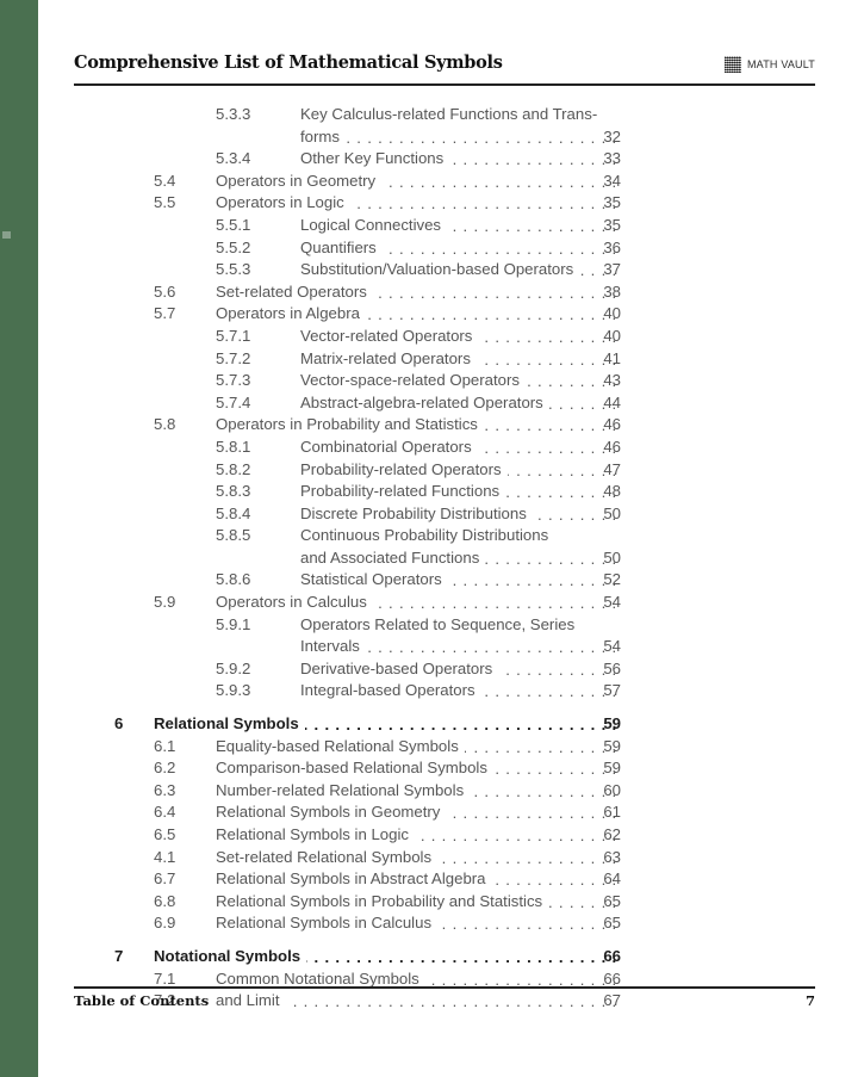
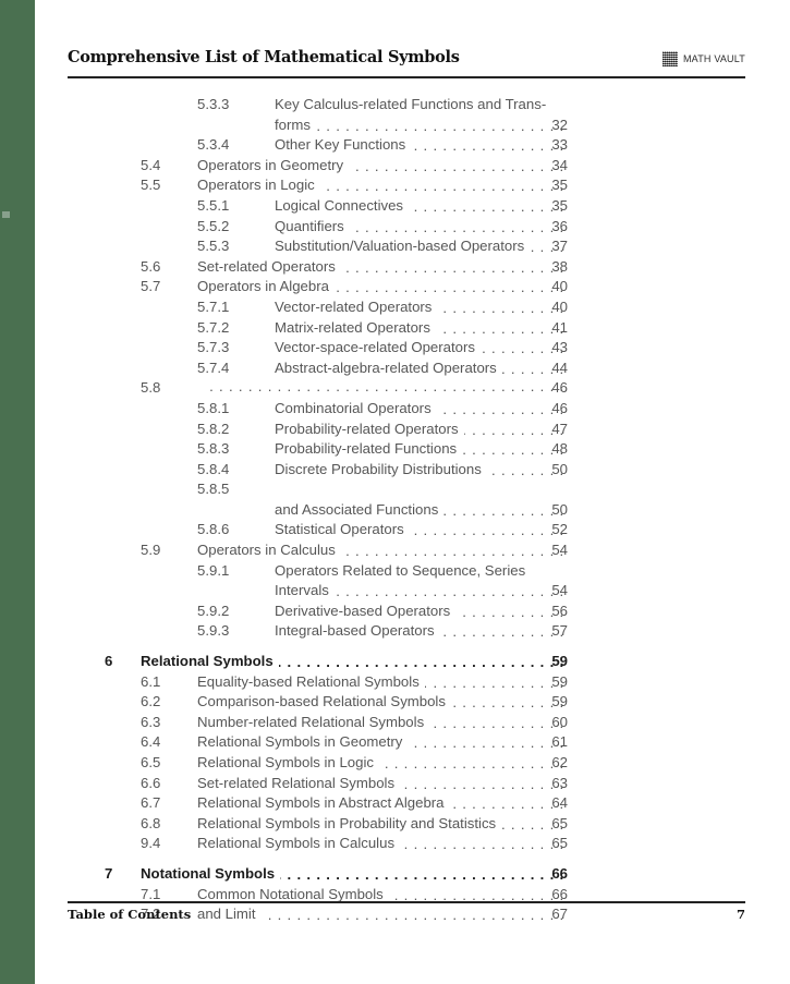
  Comprehensive List of Mathematical Symbols
  MATH VAULT
  5.3.3
  Key Calculus-related Functions and Trans-
  forms
  32
  5.3.4
  Other Key Functions
  33
  5.4
  Operators in Geometry
  34
  5.5
  Operators in Logic
  35
  5.5.1
  Logical Connectives
  35
  5.5.2
  Quantifiers
  36
  5.5.3
  Substitution/Valuation-based Operators
  37
  5.6
  Set-related Operators
  38
  5.7
  Operators in Algebra
  40
  5.7.1
  Vector-related Operators
  40
  5.7.2
  Matrix-related Operators
  41
  5.7.3
  Vector-space-related Operators
  43
  5.7.4
  Abstract-algebra-related Operators
  44
  5.8
- Operators in Probability and Statistics
  46
  5.8.1
  Combinatorial Operators
  46
  5.8.2
  Probability-related Operators
  47
  5.8.3
  Probability-related Functions
  48
  5.8.4
  Discrete Probability Distributions
  50
  5.8.5
- Continuous Probability Distributions
  and Associated Functions
  50
  5.8.6
  Statistical Operators
  52
  5.9
  Operators in Calculus
  54
  5.9.1
  Operators Related to Sequence, Series
  Intervals
  54
  5.9.2
  Derivative-based Operators
  56
  5.9.3
  Integral-based Operators
  57
  6
  Relational Symbols
  59
  6.1
  Equality-based Relational Symbols
  59
  6.2
  Comparison-based Relational Symbols
  59
  6.3
  Number-related Relational Symbols
  60
  6.4
  Relational Symbols in Geometry
  61
  6.5
  Relational Symbols in Logic
  62
- 4.1
+ 6.6
  Set-related Relational Symbols
  63
  6.7
  Relational Symbols in Abstract Algebra
  64
  6.8
  Relational Symbols in Probability and Statistics
  65
- 6.9
+ 9.4
  Relational Symbols in Calculus
  65
  7
  Notational Symbols
  66
  7.1
  Common Notational Symbols
  66
  7.2
  and Limit
  67
  Table of Contents
  7
